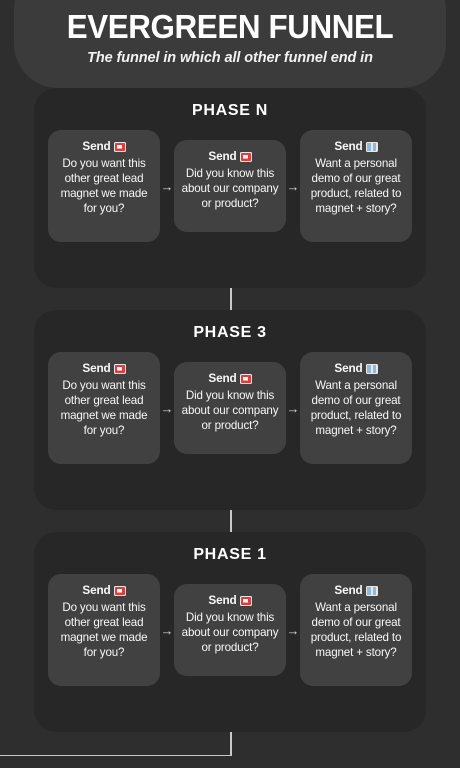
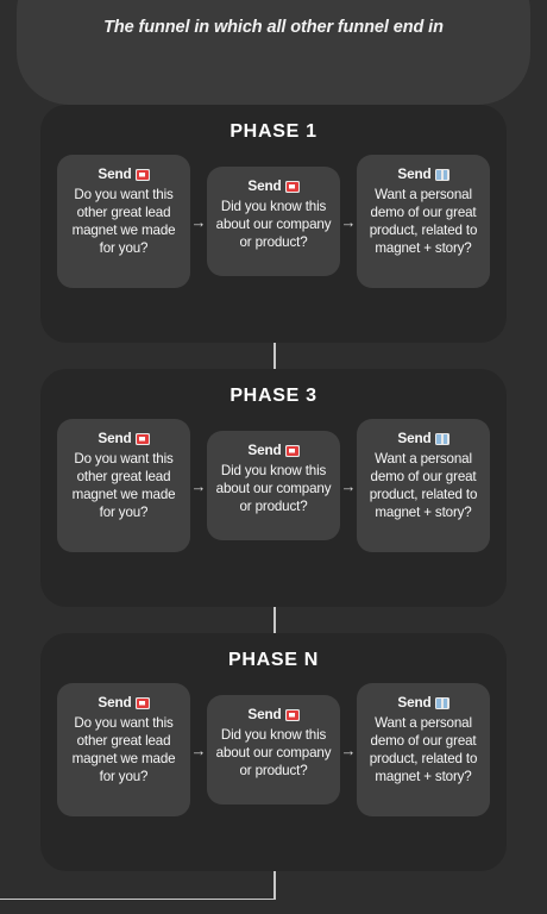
- EVERGREEN FUNNEL
  The funnel in which all other funnel end in
- PHASE N
+ PHASE 1
  Send
  Do you want this other great lead magnet we made for you?
  →
  Send
  Did you know this about our company or product?
  →
  Send
  Want a personal demo of our great product, related to magnet + story?
  PHASE 3
  Send
  Do you want this other great lead magnet we made for you?
  →
  Send
  Did you know this about our company or product?
  →
  Send
  Want a personal demo of our great product, related to magnet + story?
- PHASE 1
+ PHASE N
  Send
  Do you want this other great lead magnet we made for you?
  →
  Send
  Did you know this about our company or product?
  →
  Send
  Want a personal demo of our great product, related to magnet + story?
